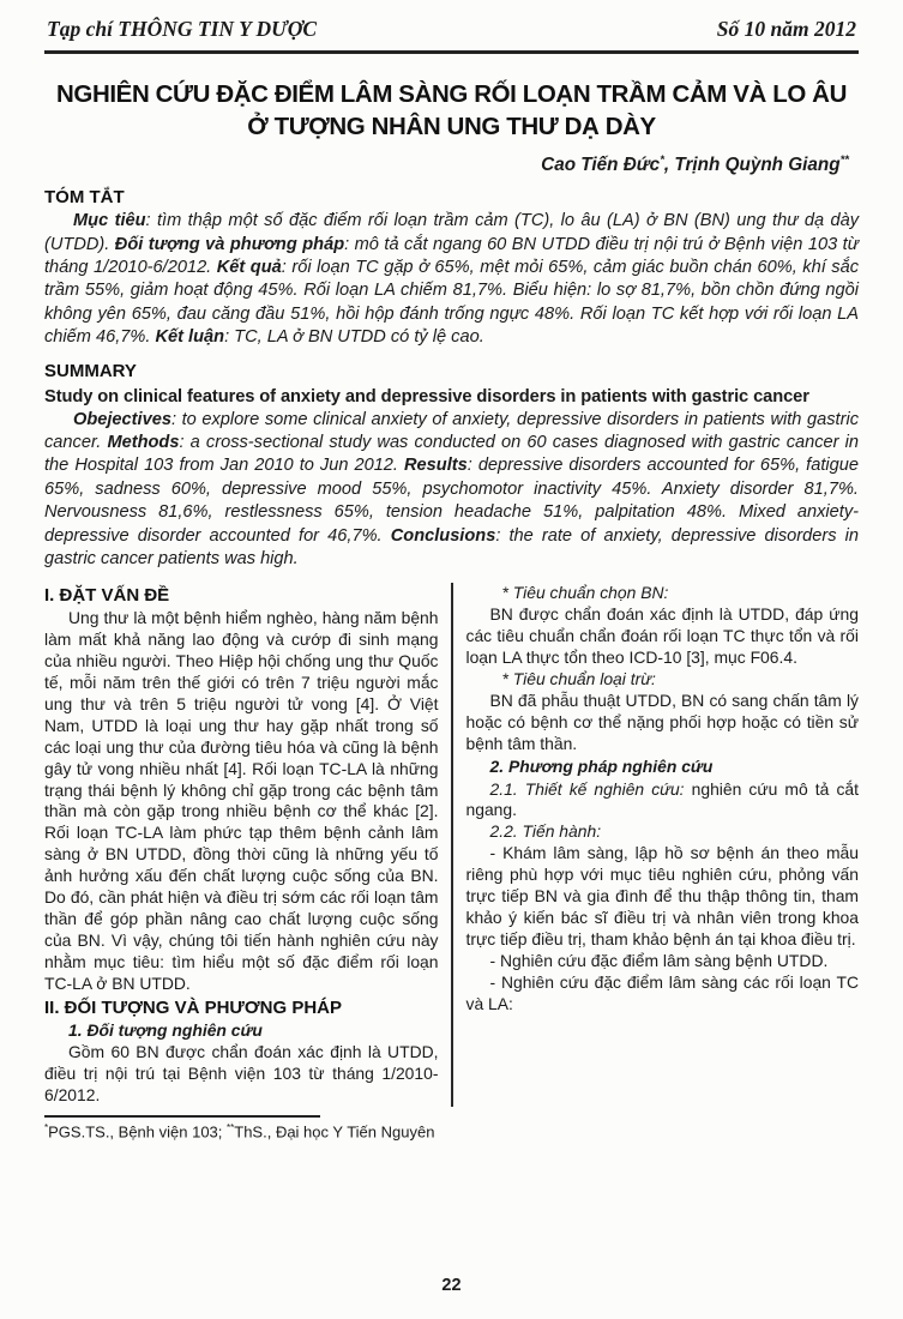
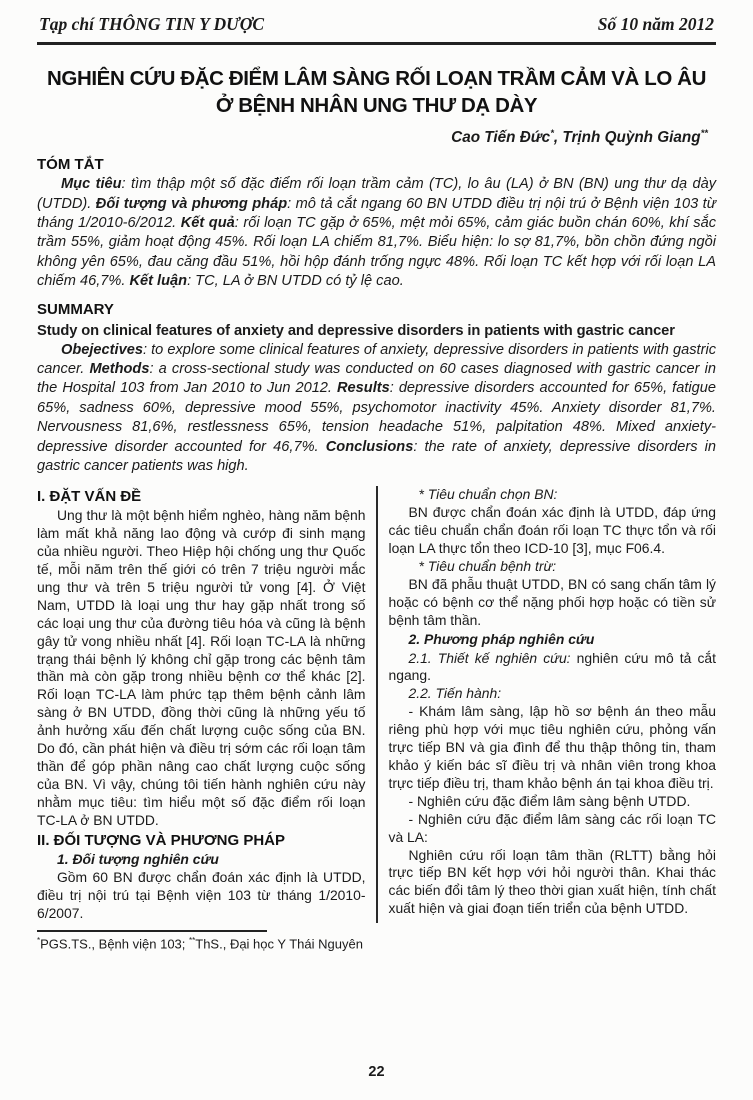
  Tạp chí THÔNG TIN Y DƯỢC
  Số 10 năm 2012
  NGHIÊN CỨU ĐẶC ĐIỂM LÂM SÀNG RỐI LOẠN TRẦM CẢM VÀ LO ÂU
- Ở TƯỢNG NHÂN UNG THƯ DẠ DÀY
+ Ở BỆNH NHÂN UNG THƯ DẠ DÀY
  Cao Tiến Đức*, Trịnh Quỳnh Giang**
  TÓM TẮT
  Mục tiêu: tìm thập một số đặc điểm rối loạn trầm cảm (TC), lo âu (LA) ở BN (BN) ung thư dạ dày (UTDD). Đối tượng và phương pháp: mô tả cắt ngang 60 BN UTDD điều trị nội trú ở Bệnh viện 103 từ tháng 1/2010-6/2012. Kết quả: rối loạn TC gặp ở 65%, mệt mỏi 65%, cảm giác buồn chán 60%, khí sắc trầm 55%, giảm hoạt động 45%. Rối loạn LA chiếm 81,7%. Biểu hiện: lo sợ 81,7%, bồn chồn đứng ngồi không yên 65%, đau căng đầu 51%, hồi hộp đánh trống ngực 48%. Rối loạn TC kết hợp với rối loạn LA chiếm 46,7%. Kết luận: TC, LA ở BN UTDD có tỷ lệ cao.
  SUMMARY
  Study on clinical features of anxiety and depressive disorders in patients with gastric cancer
- Obejectives: to explore some clinical anxiety of anxiety, depressive disorders in patients with gastric cancer. Methods: a cross-sectional study was conducted on 60 cases diagnosed with gastric cancer in the Hospital 103 from Jan 2010 to Jun 2012. Results: depressive disorders accounted for 65%, fatigue 65%, sadness 60%, depressive mood 55%, psychomotor inactivity 45%. Anxiety disorder 81,7%. Nervousness 81,6%, restlessness 65%, tension headache 51%, palpitation 48%. Mixed anxiety-depressive disorder accounted for 46,7%. Conclusions: the rate of anxiety, depressive disorders in gastric cancer patients was high.
+ Obejectives: to explore some clinical features of anxiety, depressive disorders in patients with gastric cancer. Methods: a cross-sectional study was conducted on 60 cases diagnosed with gastric cancer in the Hospital 103 from Jan 2010 to Jun 2012. Results: depressive disorders accounted for 65%, fatigue 65%, sadness 60%, depressive mood 55%, psychomotor inactivity 45%. Anxiety disorder 81,7%. Nervousness 81,6%, restlessness 65%, tension headache 51%, palpitation 48%. Mixed anxiety-depressive disorder accounted for 46,7%. Conclusions: the rate of anxiety, depressive disorders in gastric cancer patients was high.
  I. ĐẶT VẤN ĐỀ
  Ung thư là một bệnh hiểm nghèo, hàng năm bệnh làm mất khả năng lao động và cướp đi sinh mạng của nhiều người. Theo Hiệp hội chống ung thư Quốc tế, mỗi năm trên thế giới có trên 7 triệu người mắc ung thư và trên 5 triệu người tử vong [4]. Ở Việt Nam, UTDD là loại ung thư hay gặp nhất trong số các loại ung thư của đường tiêu hóa và cũng là bệnh gây tử vong nhiều nhất [4]. Rối loạn TC-LA là những trạng thái bệnh lý không chỉ gặp trong các bệnh tâm thần mà còn gặp trong nhiều bệnh cơ thể khác [2]. Rối loạn TC-LA làm phức tạp thêm bệnh cảnh lâm sàng ở BN UTDD, đồng thời cũng là những yếu tố ảnh hưởng xấu đến chất lượng cuộc sống của BN. Do đó, cần phát hiện và điều trị sớm các rối loạn tâm thần để góp phần nâng cao chất lượng cuộc sống của BN. Vì vậy, chúng tôi tiến hành nghiên cứu này nhằm mục tiêu: tìm hiểu một số đặc điểm rối loạn TC-LA ở BN UTDD.
  II. ĐỐI TƯỢNG VÀ PHƯƠNG PHÁP
  1. Đối tượng nghiên cứu
- Gồm 60 BN được chẩn đoán xác định là UTDD, điều trị nội trú tại Bệnh viện 103 từ tháng 1/2010-6/2012.
+ Gồm 60 BN được chẩn đoán xác định là UTDD, điều trị nội trú tại Bệnh viện 103 từ tháng 1/2010-6/2007.
  * Tiêu chuẩn chọn BN:
  BN được chẩn đoán xác định là UTDD, đáp ứng các tiêu chuẩn chẩn đoán rối loạn TC thực tổn và rối loạn LA thực tổn theo ICD-10 [3], mục F06.4.
- * Tiêu chuẩn loại trừ:
+ * Tiêu chuẩn bệnh trừ:
  BN đã phẫu thuật UTDD, BN có sang chấn tâm lý hoặc có bệnh cơ thể nặng phối hợp hoặc có tiền sử bệnh tâm thần.
  2. Phương pháp nghiên cứu
  2.1. Thiết kế nghiên cứu: nghiên cứu mô tả cắt ngang.
  2.2. Tiến hành:
  - Khám lâm sàng, lập hồ sơ bệnh án theo mẫu riêng phù hợp với mục tiêu nghiên cứu, phỏng vấn trực tiếp BN và gia đình để thu thập thông tin, tham khảo ý kiến bác sĩ điều trị và nhân viên trong khoa trực tiếp điều trị, tham khảo bệnh án tại khoa điều trị.
  - Nghiên cứu đặc điểm lâm sàng bệnh UTDD.
  - Nghiên cứu đặc điểm lâm sàng các rối loạn TC và LA:
+ Nghiên cứu rối loạn tâm thần (RLTT) bằng hỏi trực tiếp BN kết hợp với hỏi người thân. Khai thác các biến đổi tâm lý theo thời gian xuất hiện, tính chất xuất hiện và giai đoạn tiến triển của bệnh UTDD.
- *PGS.TS., Bệnh viện 103; **ThS., Đại học Y Tiến Nguyên
+ *PGS.TS., Bệnh viện 103; **ThS., Đại học Y Thái Nguyên
  22
